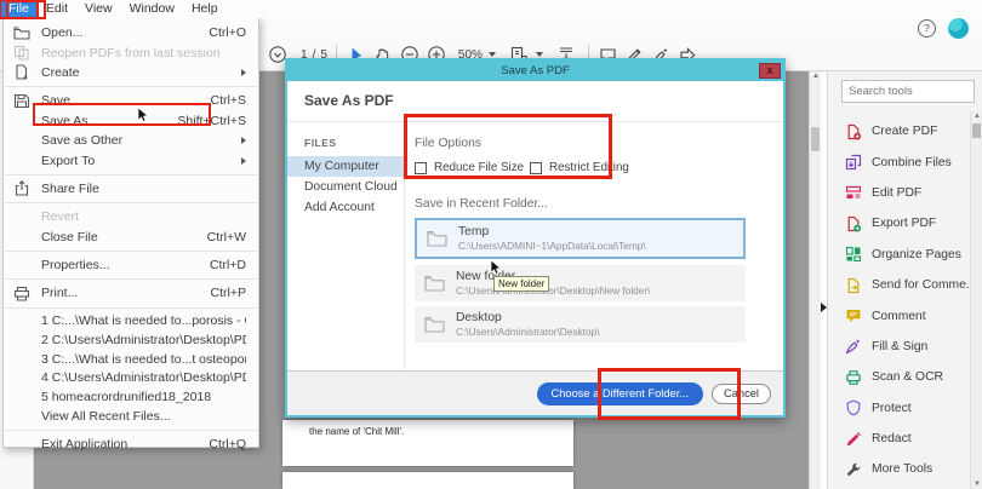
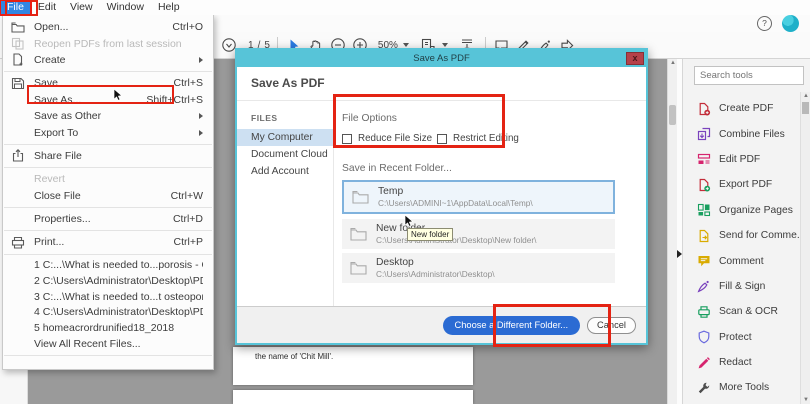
  the name of 'Chit Mill'.
  File
  Edit
  View
  Window
  Help
  ?
  1
  /
  5
  50%
  Search tools
  Create PDF
  Combine Files
  Edit PDF
  Export PDF
  Organize Pages
  Send for Comme.
  Comment
  Fill & Sign
  Scan & OCR
  Protect
  Redact
  More Tools
  Save As PDF
  x
  Save As PDF
  FILES
  My Computer
  Document Cloud
  Add Account
  File Options
  Reduce File Size
  Restrict Editing
  Save in Recent Folder...
  Temp
  C:\Users\ADMINI~1\AppData\Local\Temp\
  Desktop
  C:\Users\Administrator\Desktop\
  Choose a Different Folder...
  Cancel
  New folder
  Open...
  Ctrl+O
  Reopen PDFs from last session
  Create
  Save
  Ctrl+S
  Save As...
  Shift+Ctrl+S
  Save as Other
  Export To
  Share File
  Revert
  Close File
  Ctrl+W
  Properties...
  Ctrl+D
  Print...
  Ctrl+P
  1 C:...\What is needed to...porosis -
  2 C:\Users\Administrator\Desktop\P
  3 C:...\What is needed to...t osteopo
  4 C:\Users\Administrator\Desktop\P
  5 homeacrordrunified18_2018
  View All Recent Files...
- Exit Application
- Ctrl+Q
